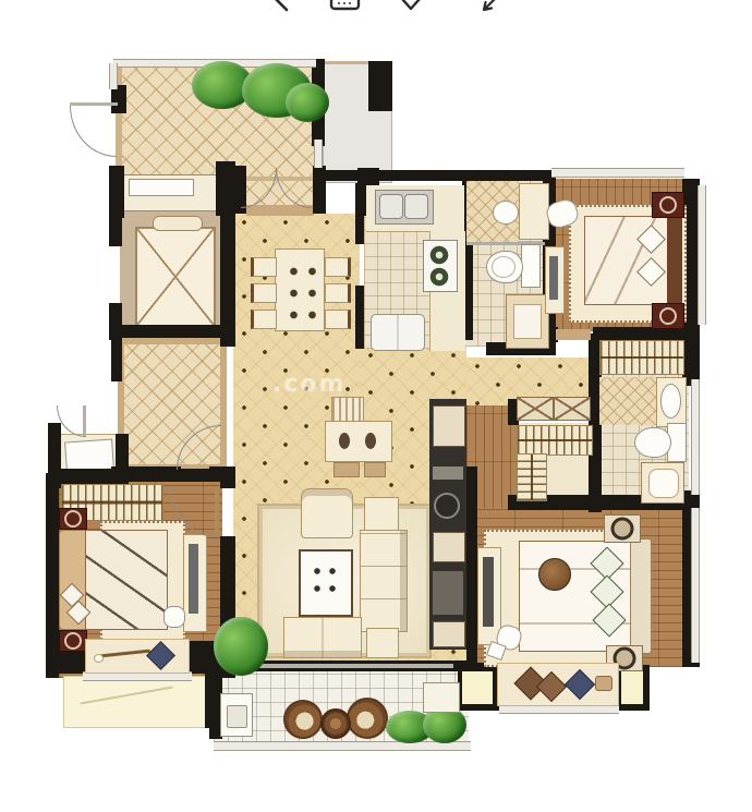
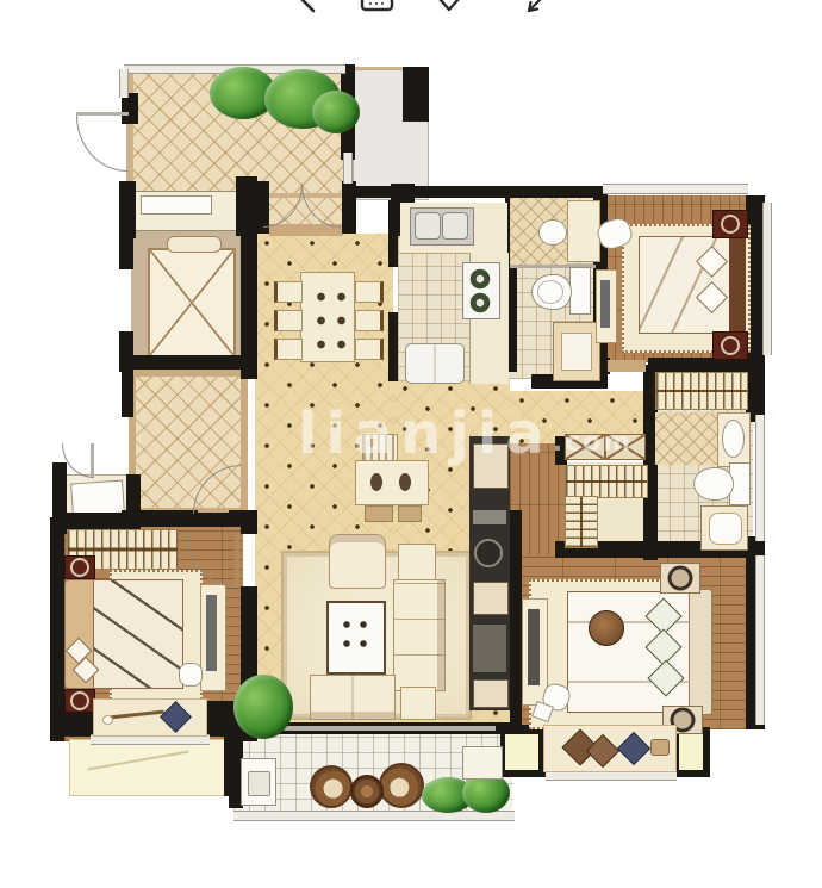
+ lianjia
  .com
